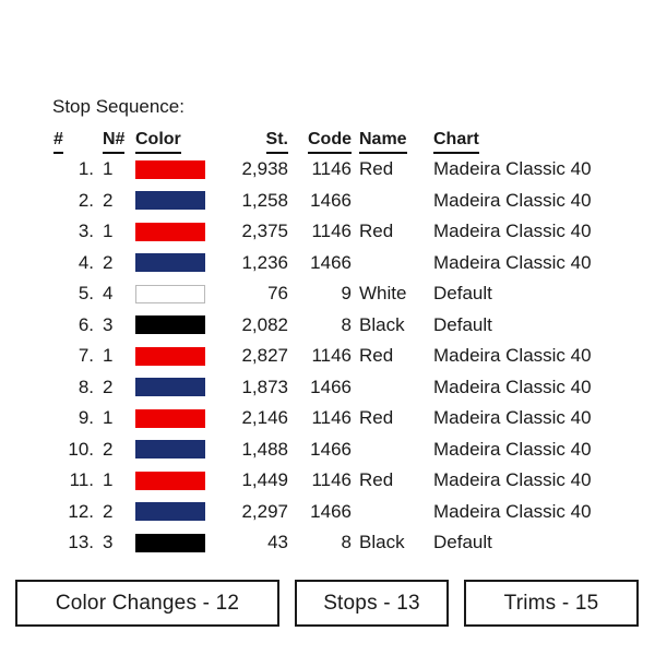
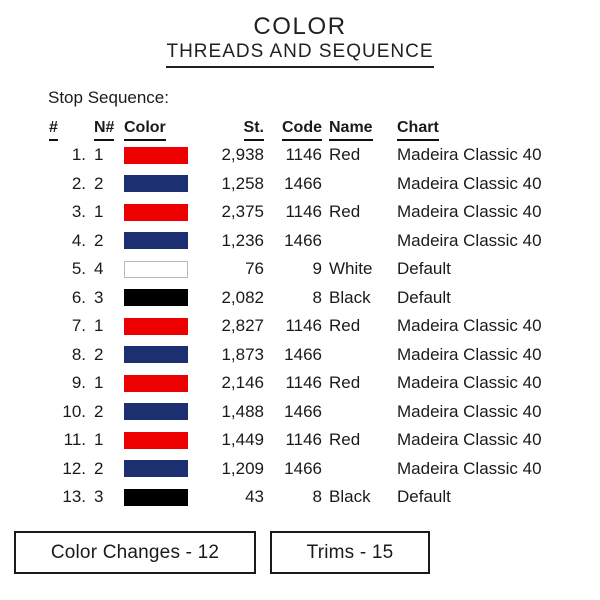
+ COLOR
+ THREADS AND SEQUENCE
  Stop Sequence:
  #	N#	Color	St.	Code	Name	Chart
  1.	1		2,938	1146	Red	Madeira Classic 40
  2.	2		1,258	1466		Madeira Classic 40
  3.	1		2,375	1146	Red	Madeira Classic 40
  4.	2		1,236	1466		Madeira Classic 40
  5.	4		76	9	White	Default
  6.	3		2,082	8	Black	Default
  7.	1		2,827	1146	Red	Madeira Classic 40
  8.	2		1,873	1466		Madeira Classic 40
  9.	1		2,146	1146	Red	Madeira Classic 40
  10.	2		1,488	1466		Madeira Classic 40
  11.	1		1,449	1146	Red	Madeira Classic 40
- 12.	2		2,297	1466		Madeira Classic 40
+ 12.	2		1,209	1466		Madeira Classic 40
  13.	3		43	8	Black	Default
  Color Changes - 12
- Stops - 13
  Trims - 15
